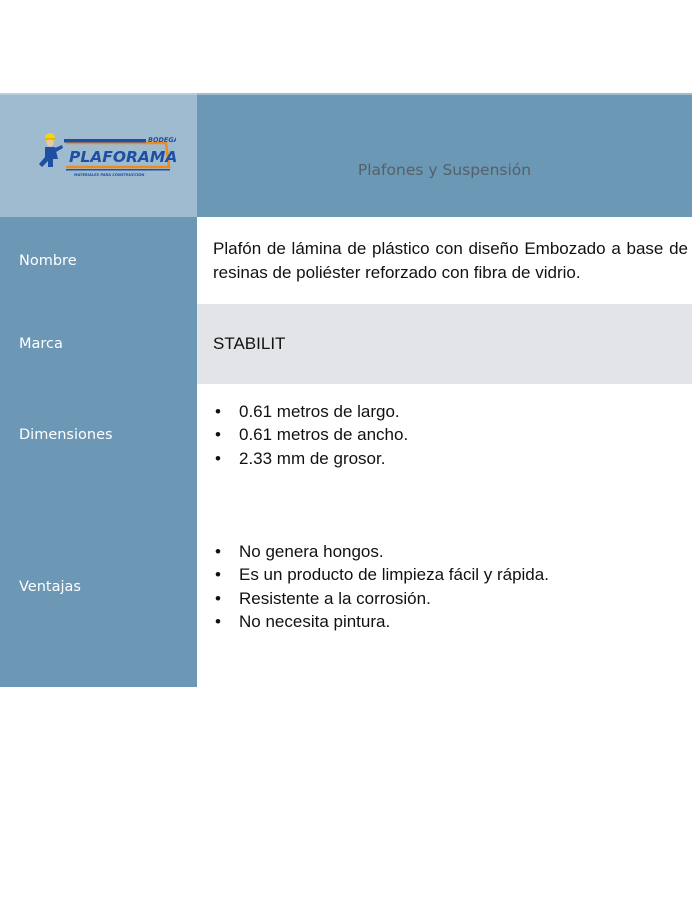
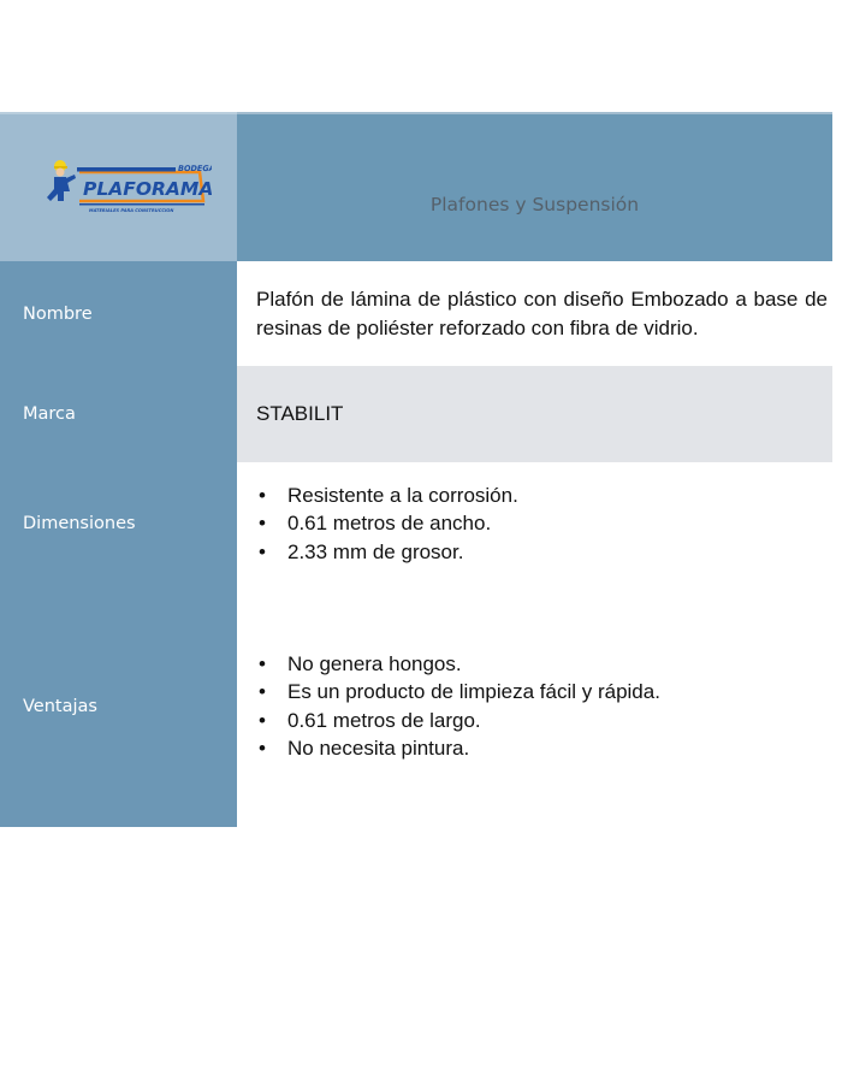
  BODEG
  PLAFORAMA
  Plafones y Suspensión
  Nombre
  Plafón de lámina de plástico con diseño Embozado a base de resinas de poliéster reforzado con fibra de vidrio.
  Marca
  STABILIT
  Dimensiones
- 0.61 metros de largo.
+ Resistente a la corrosión.
  0.61 metros de ancho.
  2.33 mm de grosor.
  Ventajas
  No genera hongos.
  Es un producto de limpieza fácil y rápida.
- Resistente a la corrosión.
+ 0.61 metros de largo.
  No necesita pintura.
